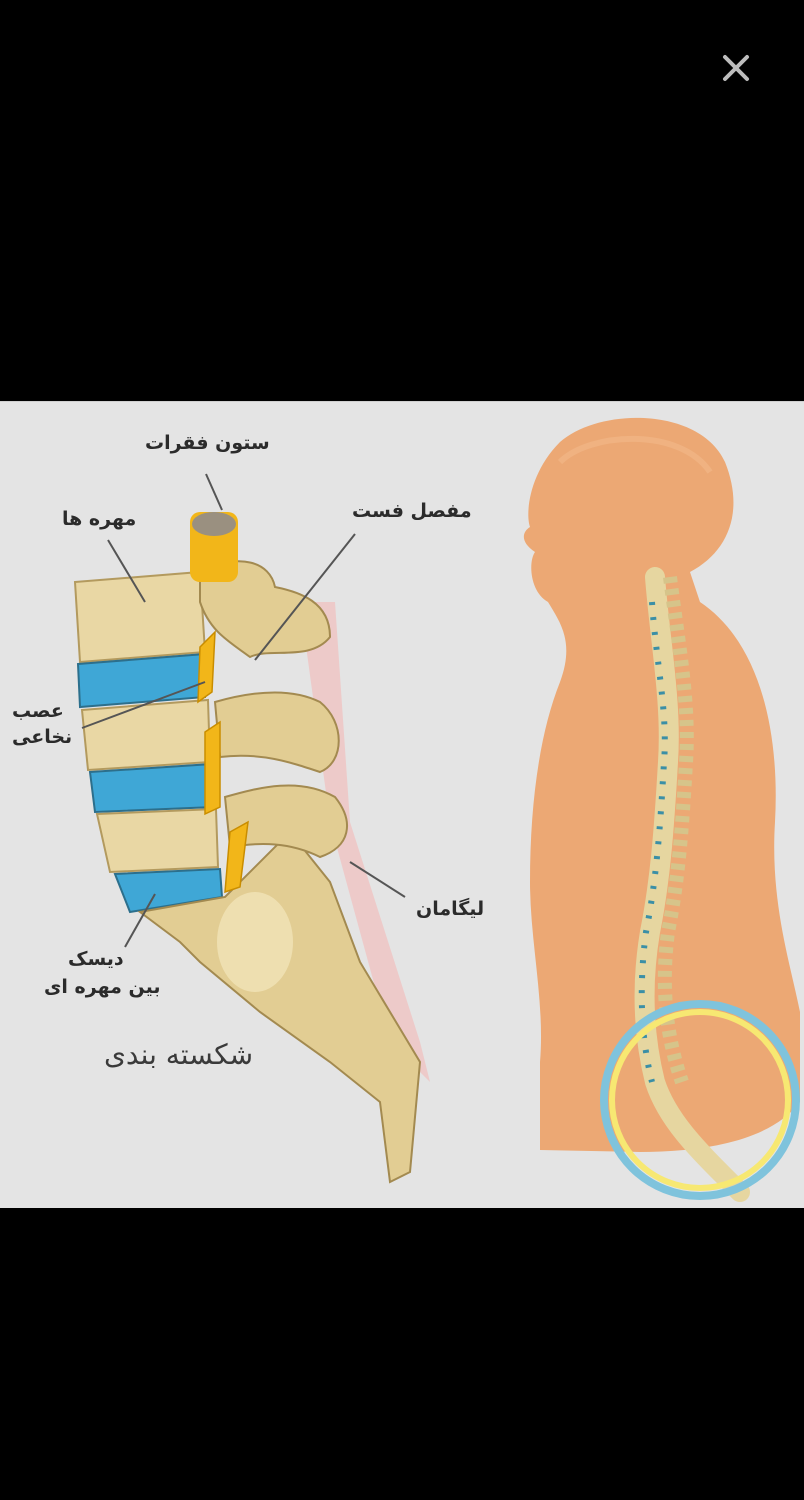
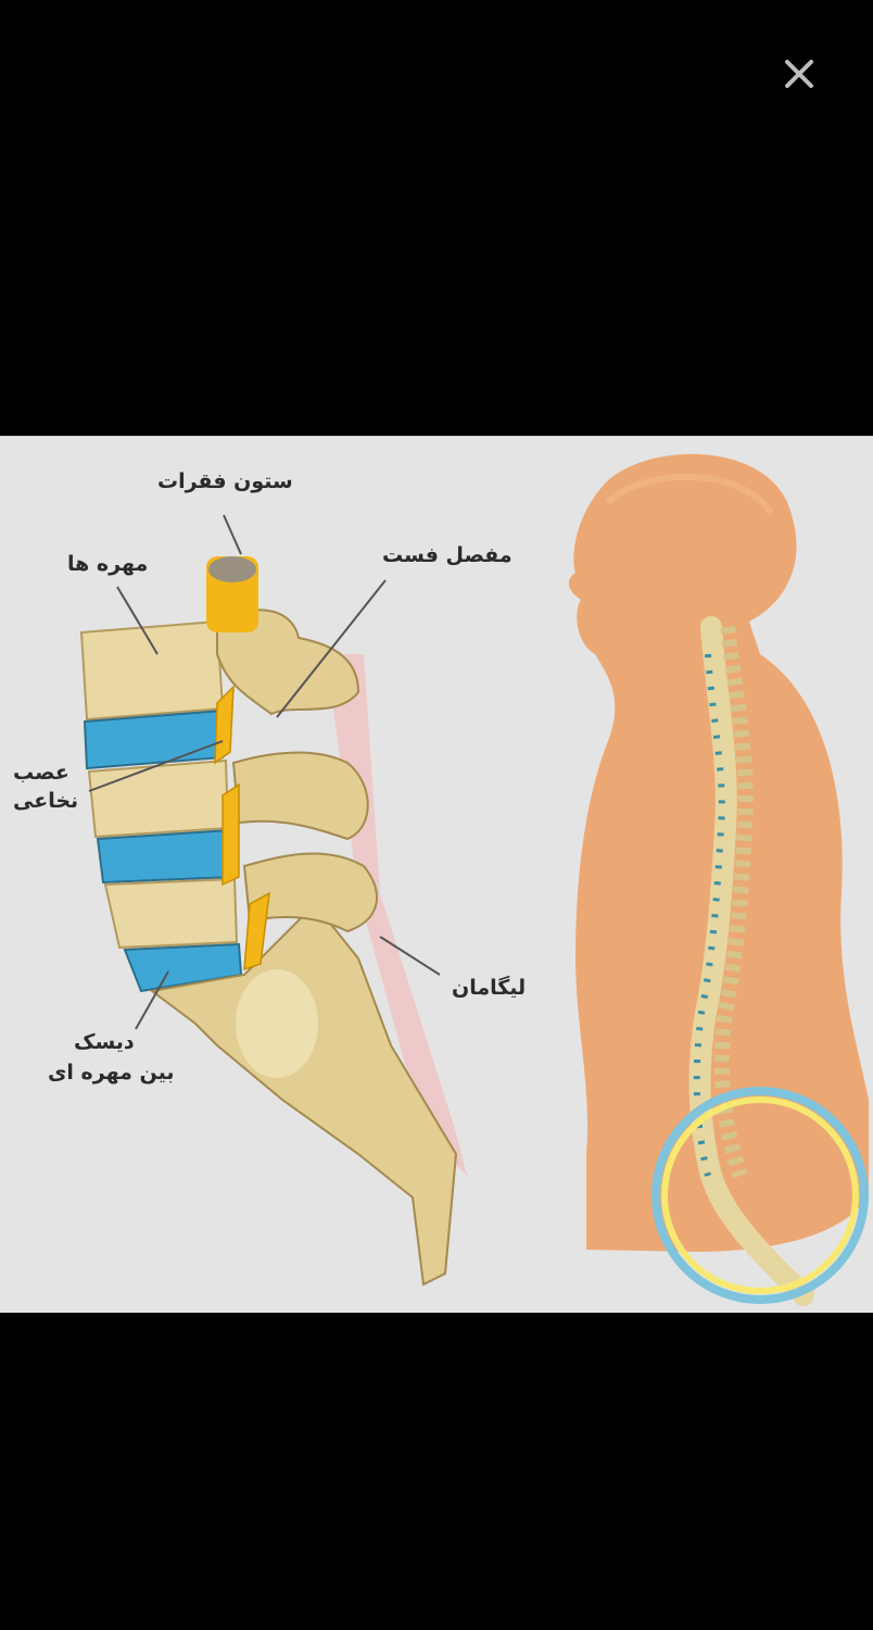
  ستون فقرات
  مهره ها
  مفصل فست
  عصب
  نخاعی
  لیگامان
  دیسک
  بین مهره ای
- شکسته بندی
